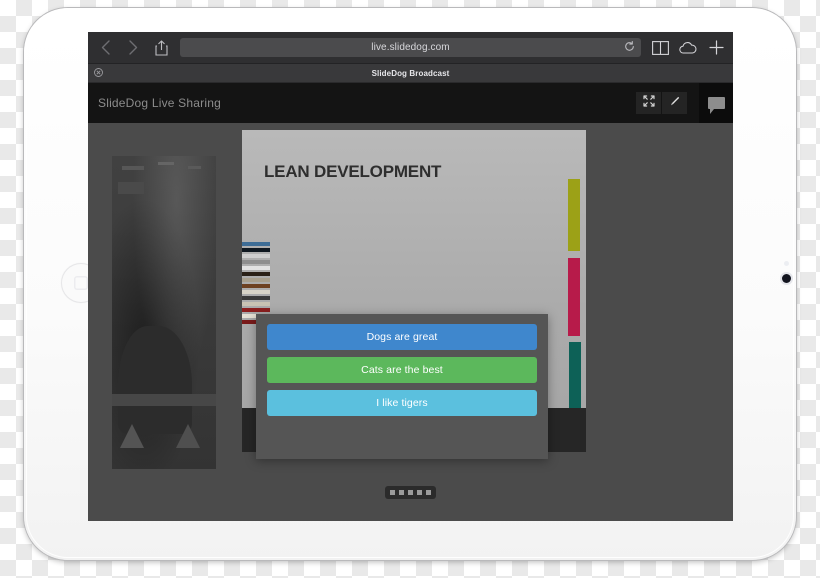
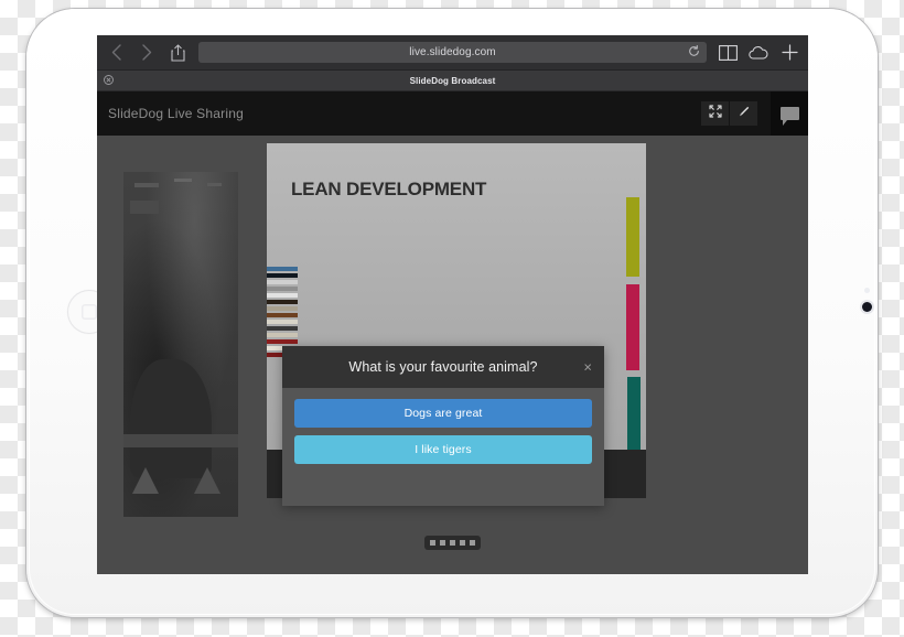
  live.slidedog.com
  SlideDog Broadcast
  SlideDog Live Sharing
  LEAN DEVELOPMENT
+ What is your favourite animal?
+ ×
  Dogs are great
- Cats are the best
  I like tigers
